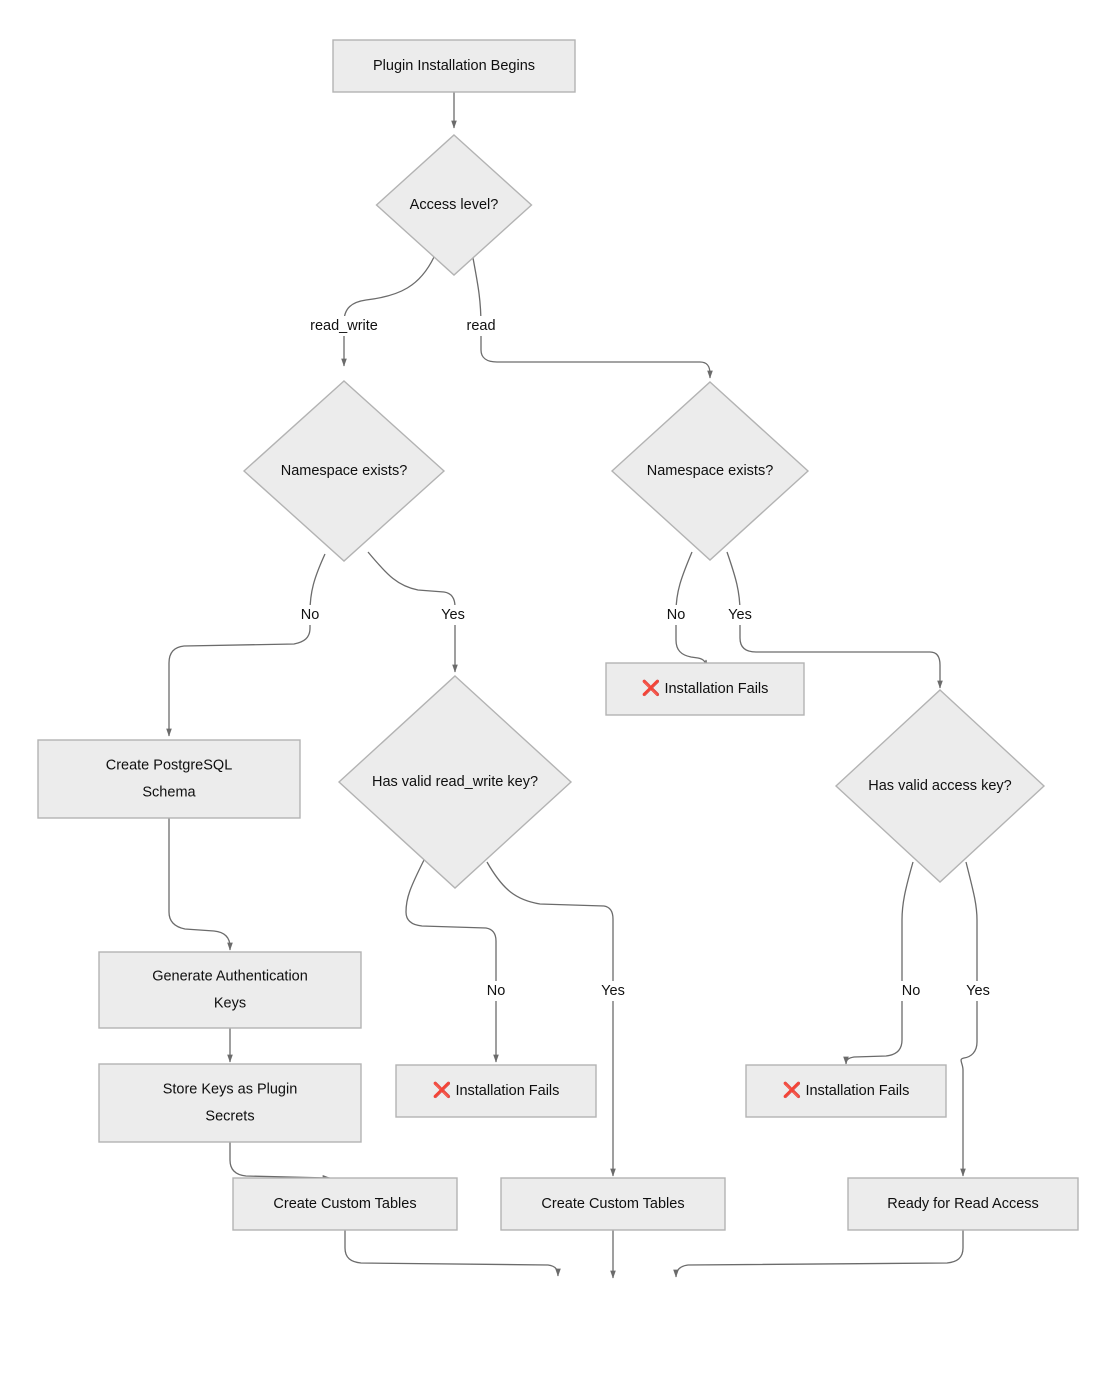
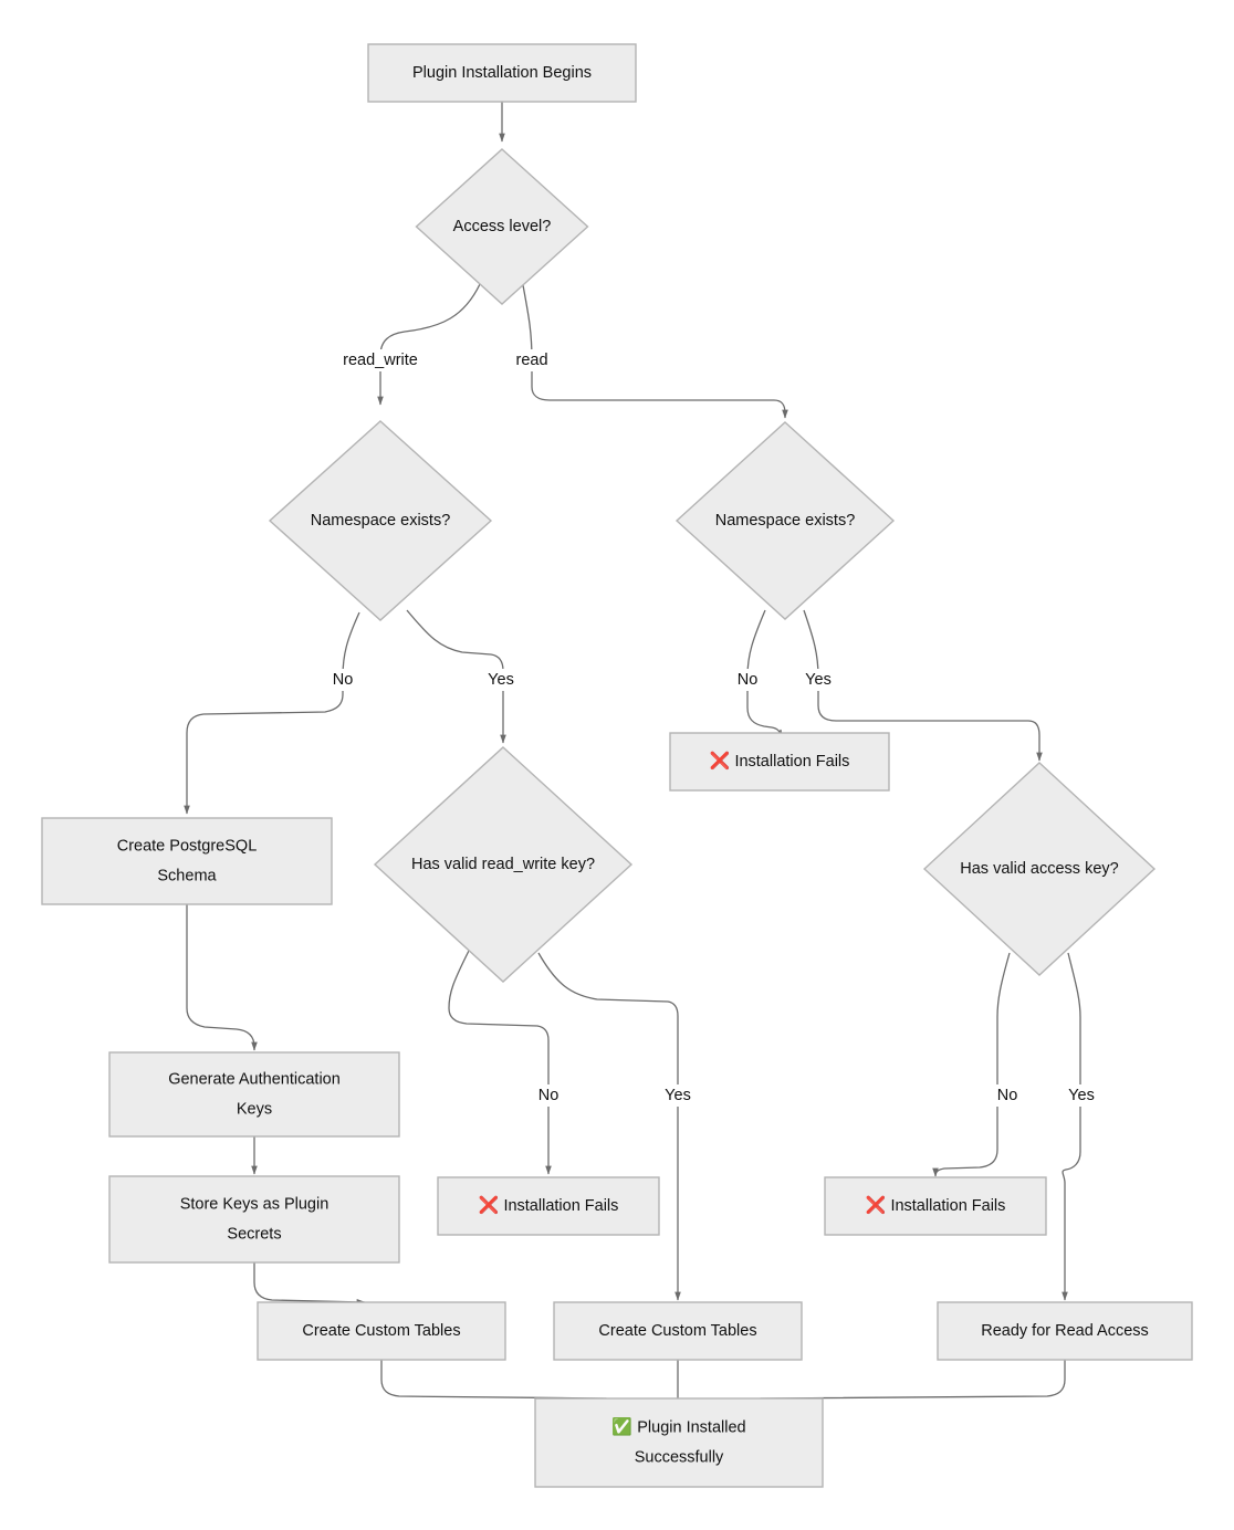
  Plugin Installation Begins
  Access level?
  Namespace exists?
  Namespace exists?
  ❌ Installation Fails
  Create PostgreSQL
  Schema
  Has valid read_write key?
  Has valid access key?
  Generate Authentication
  Keys
  Store Keys as Plugin
  Secrets
  ❌ Installation Fails
  ❌ Installation Fails
  Create Custom Tables
  Create Custom Tables
  Ready for Read Access
+ ✅ Plugin Installed
+ Successfully
  read_write
  read
  No
  Yes
  No
  Yes
  No
  Yes
  No
  Yes
